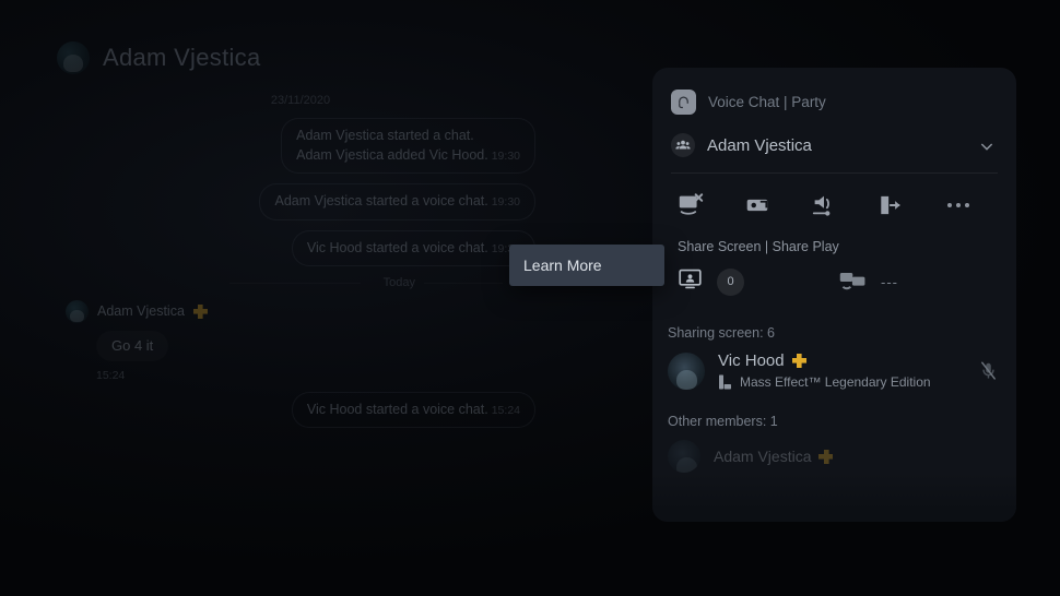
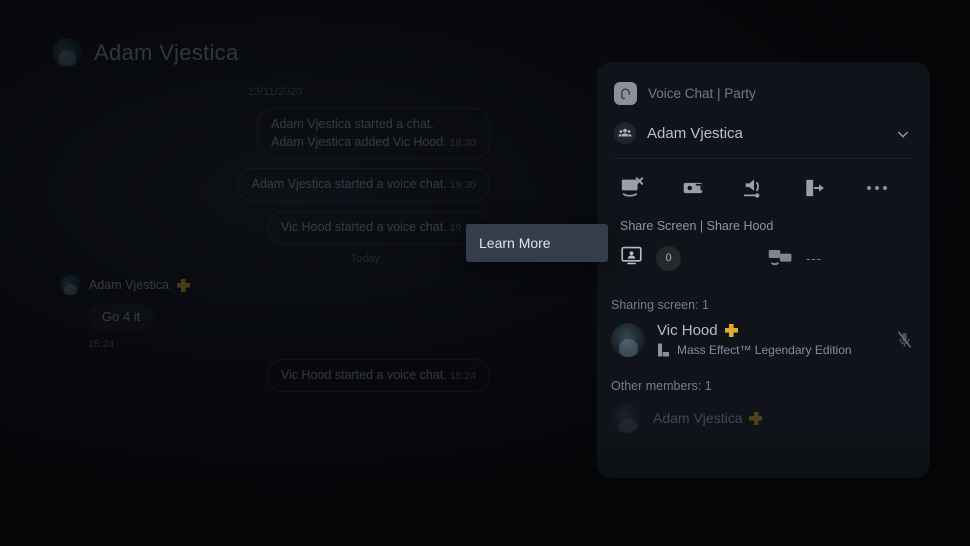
  Adam Vjestica
  23/11/2020
  Adam Vjestica started a chat.
  Adam Vjestica added Vic Hood. 19:30
  Adam Vjestica started a voice chat. 19:30
  Vic Hood started a voice chat. 19:
  Today
  Adam Vjestica
  Go 4 it
  15:24
  Vic Hood started a voice chat. 15:24
  Learn More
  Voice Chat | Party
  Adam Vjestica
- Share Screen | Share Play
+ Share Screen | Share Hood
  0
  ---
- Sharing screen: 6
+ Sharing screen: 1
  Vic Hood
  Mass Effect™ Legendary Edition
  Other members: 1
  Adam Vjestica
